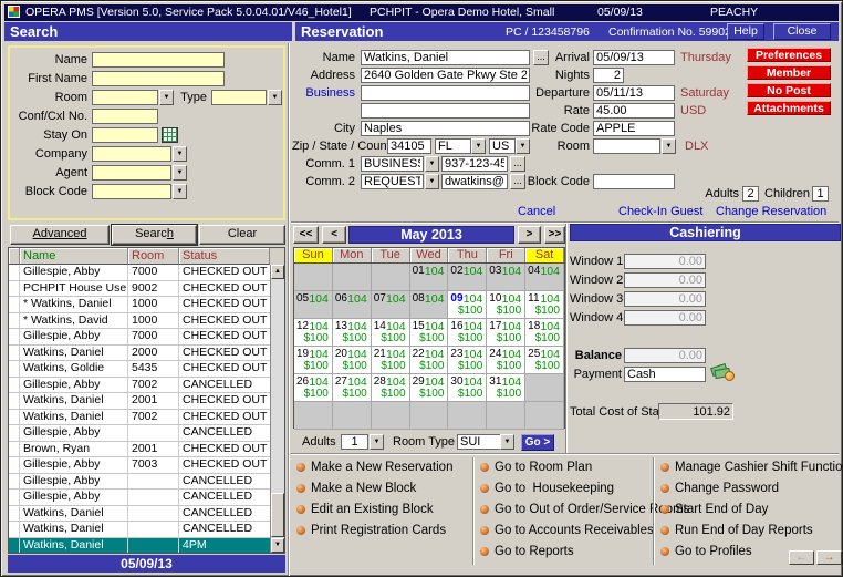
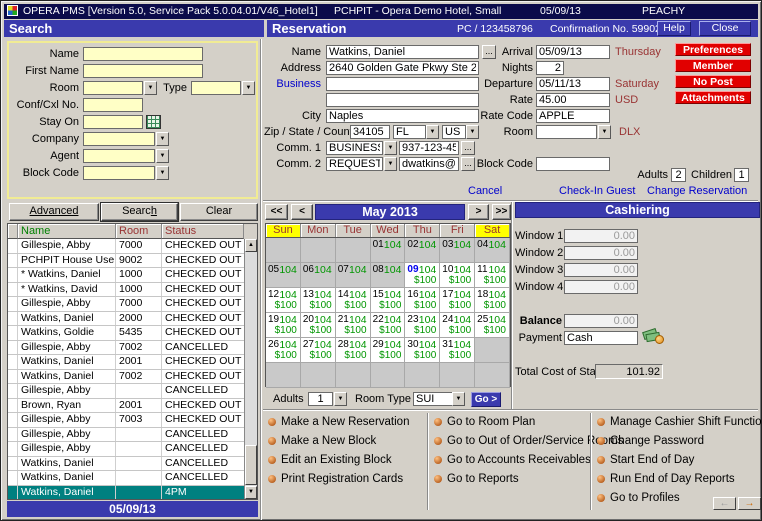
  OPERA PMS [Version 5.0, Service Pack 5.0.04.01/V46_Hotel1]
  PCHPIT - Opera Demo Hotel, Small
  05/09/13
  PEACHY
  Search
  Reservation
  PC / 123458796
  Confirmation No. 5990
  Help
  Close
  Name
  First Name
  Room
  Type
  Conf/Cxl No.
  Stay On
  Company
  Agent
  Block Code
  Advanced
  Search
  Clear
  Name
  Room
  Status
  Gillespie, Abby
  7000
  CHECKED OUT
  PCHPIT House Use
  9002
  CHECKED OUT
  * Watkins, Daniel
  1000
  CHECKED OUT
  * Watkins, David
  1000
  CHECKED OUT
  Gillespie, Abby
  7000
  CHECKED OUT
  Watkins, Daniel
  2000
  CHECKED OUT
  Watkins, Goldie
  5435
  CHECKED OUT
  Gillespie, Abby
  7002
  CANCELLED
  Watkins, Daniel
  2001
  CHECKED OUT
  Watkins, Daniel
  7002
  CHECKED OUT
  Gillespie, Abby
  CANCELLED
  Brown, Ryan
  2001
  CHECKED OUT
  Gillespie, Abby
  7003
  CHECKED OUT
  Gillespie, Abby
  CANCELLED
  Gillespie, Abby
  CANCELLED
  Watkins, Daniel
  CANCELLED
  Watkins, Daniel
  CANCELLED
  Watkins, Daniel
  4PM
  05/09/13
  Name
  Watkins, Daniel
  ...
  Arrival
  05/09/13
  Thursday
  Address
  2640 Golden Gate Pkwy Ste 2
  Nights
  2
  Business
  Departure
  05/11/13
  Saturday
  Rate
  45.00
  USD
  City
  Naples
  Rate Code
  APPLE
  Zip / State / Coun
  34105
  FL
  US
  Room
  DLX
  Comm. 1
  BUSINES
  937-123-45
  ...
  Comm. 2
  REQUEST
  dwatkins@
  ...
  Block Code
  Preferences
  Member
  No Post
  Attachments
  Adults
  2
  Children
  1
  Cancel
  Check-In Guest
  Change Reservation
  <<
  <
  May 2013
  >
  >>
  Sun
  Mon
  Tue
  Wed
  Thu
  Fri
  Sat
  01
  104
  02
  104
  03
  104
  04
  104
  05
  104
  06
  104
  07
  104
  08
  104
  09
  104
  $100
  10
  104
  $100
  11
  104
  $100
  12
  104
  $100
  13
  104
  $100
  14
  104
  $100
  15
  104
  $100
  16
  104
  $100
  17
  104
  $100
  18
  104
  $100
  19
  104
  $100
  20
  104
  $100
  21
  104
  $100
  22
  104
  $100
  23
  104
  $100
  24
  104
  $100
  25
  104
  $100
  26
  104
  $100
  27
  104
  $100
  28
  104
  $100
  29
  104
  $100
  30
  104
  $100
  31
  104
  $100
  Adults
  1
  Room Type
  SUI
  Go >
  Cashiering
  Window 1
  0.00
  Window 2
  0.00
  Window 3
  0.00
  Window 4
  0.00
  Balance
  0.00
  Payment
  Cash
  Total Cost of Sta
  101.92
  Make a New Reservation
  Make a New Block
  Edit an Existing Block
  Print Registration Cards
  Go to Room Plan
- Go to Housekeeping
  Go to Out of Order/Servicems
  Go to Accounts Receivables
  Go to Reports
  Manage Cashier Shift Functio
  Change Password
  Start End of Day
  Run End of Day Reports
  Go to Profiles
  ←
  →
